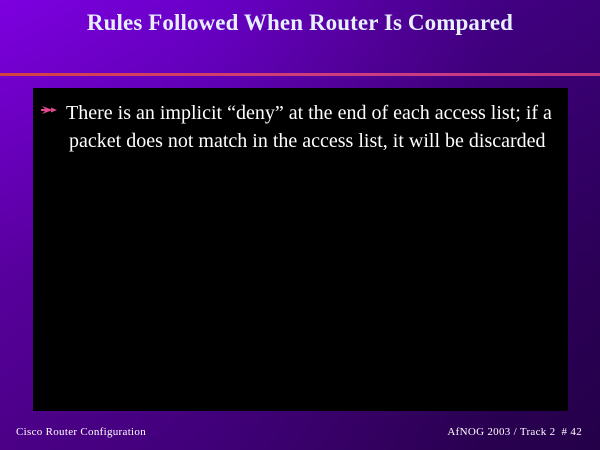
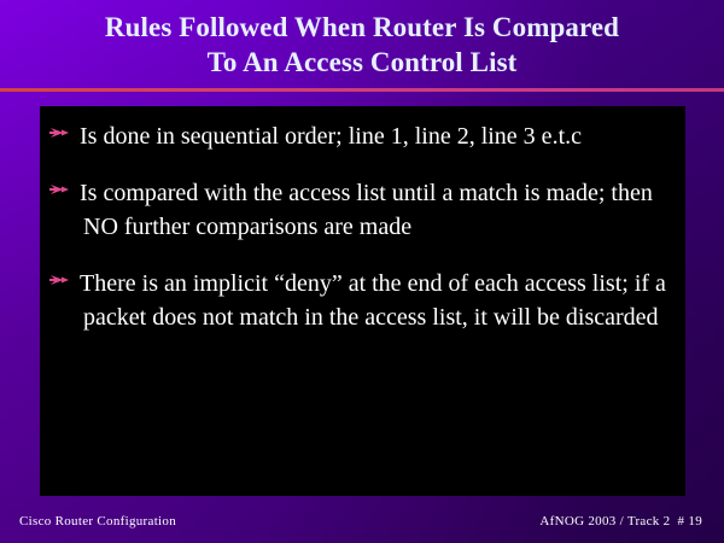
  Rules Followed When Router Is Compared
+ To An Access Control List
+ Is done in sequential order; line 1, line 2, line 3 e.t.c
+ Is compared with the access list until a match is made; then NO further comparisons are made
  There is an implicit “deny” at the end of each access list; if a packet does not match in the access list, it will be discarded
  Cisco Router Configuration
- AfNOG 2003 / Track 2 # 42
+ AfNOG 2003 / Track 2 # 19
